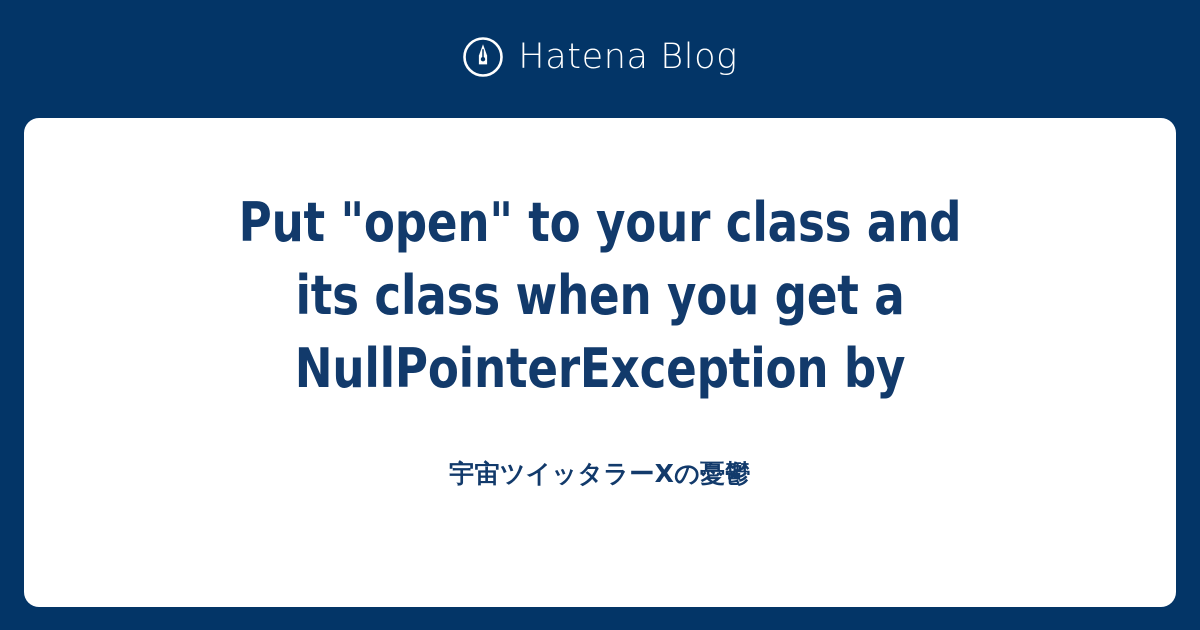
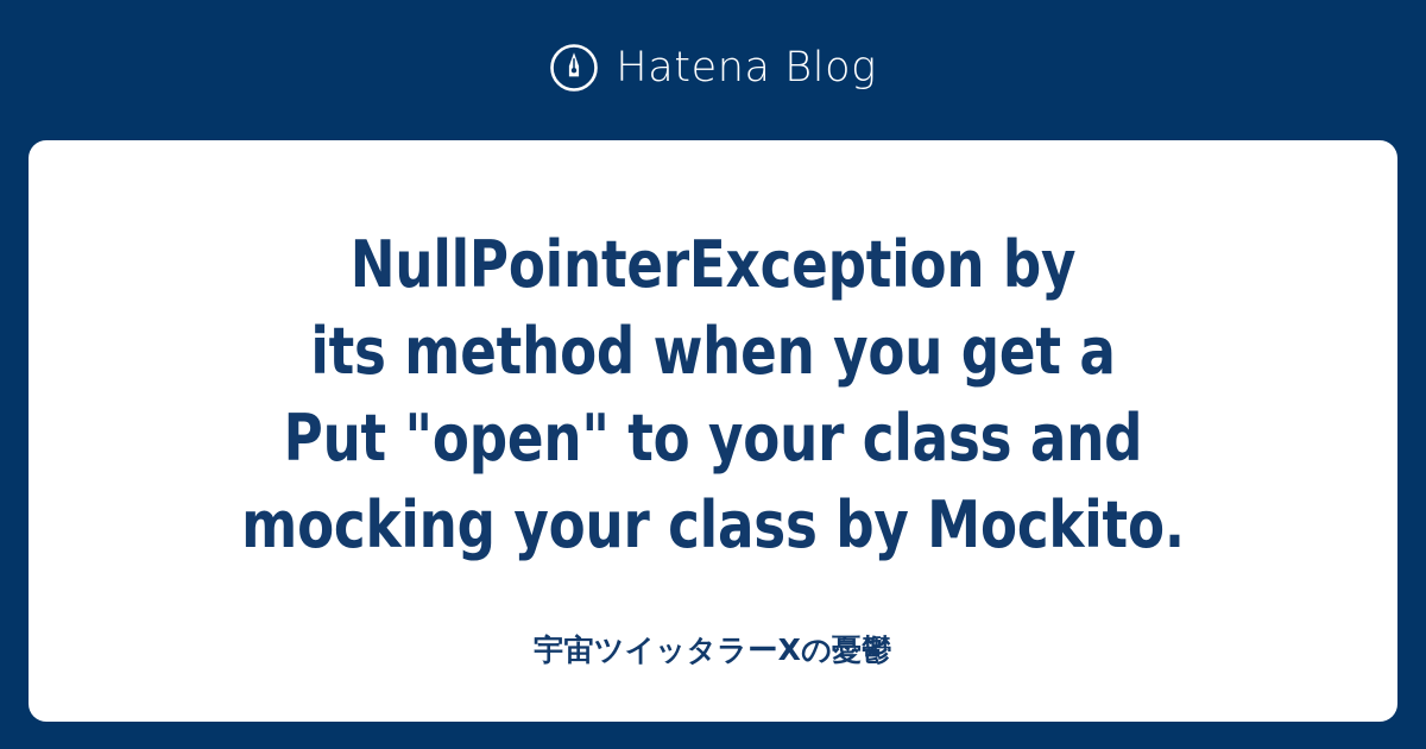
  Hatena Blog
- Put "open" to your class and
+ NullPointerException by
- its class when you get a
+ its method when you get a
- NullPointerException by
+ Put "open" to your class and
+ mocking your class by Mockito.
  宇宙ツイッタラーXの憂鬱
